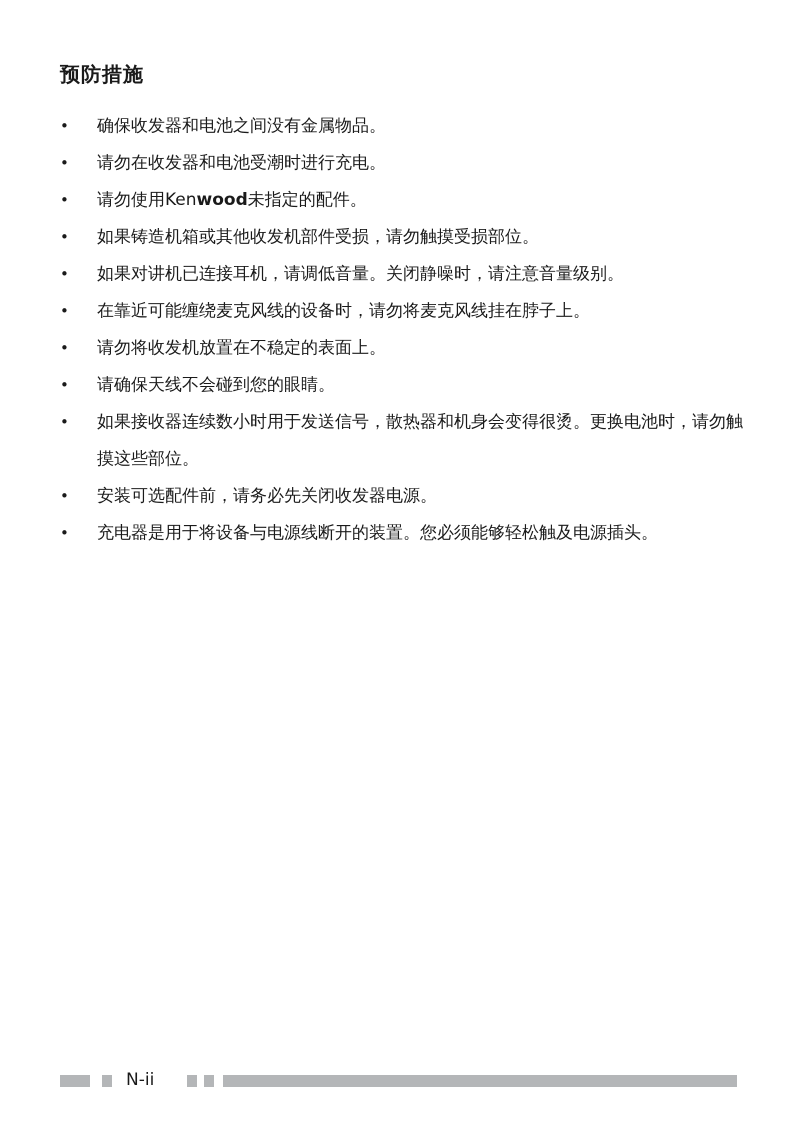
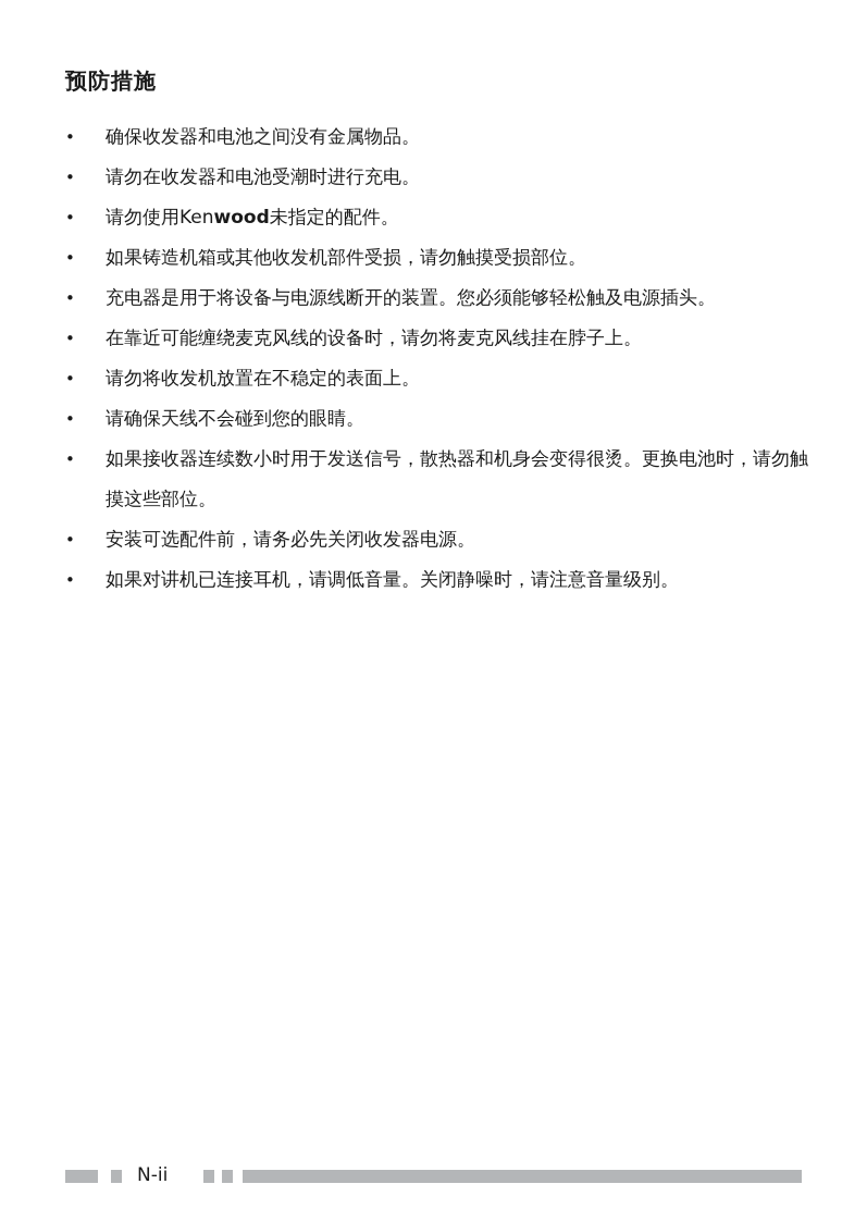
  预防措施
  •
  确保收发器和电池之间没有金属物品。
  •
  请勿在收发器和电池受潮时进行充电。
  •
  请勿使用Kenwood未指定的配件。
  •
  如果铸造机箱或其他收发机部件受损，请勿触摸受损部位。
  •
- 如果对讲机已连接耳机，请调低音量。关闭静噪时，请注意音量级别。
+ 充电器是用于将设备与电源线断开的装置。您必须能够轻松触及电源插头。
  •
  在靠近可能缠绕麦克风线的设备时，请勿将麦克风线挂在脖子上。
  •
  请勿将收发机放置在不稳定的表面上。
  •
  请确保天线不会碰到您的眼睛。
  •
  如果接收器连续数小时用于发送信号，散热器和机身会变得很烫。更换电池时，请勿触摸这些部位。
  •
  安装可选配件前，请务必先关闭收发器电源。
  •
- 充电器是用于将设备与电源线断开的装置。您必须能够轻松触及电源插头。
+ 如果对讲机已连接耳机，请调低音量。关闭静噪时，请注意音量级别。
  N-ii
